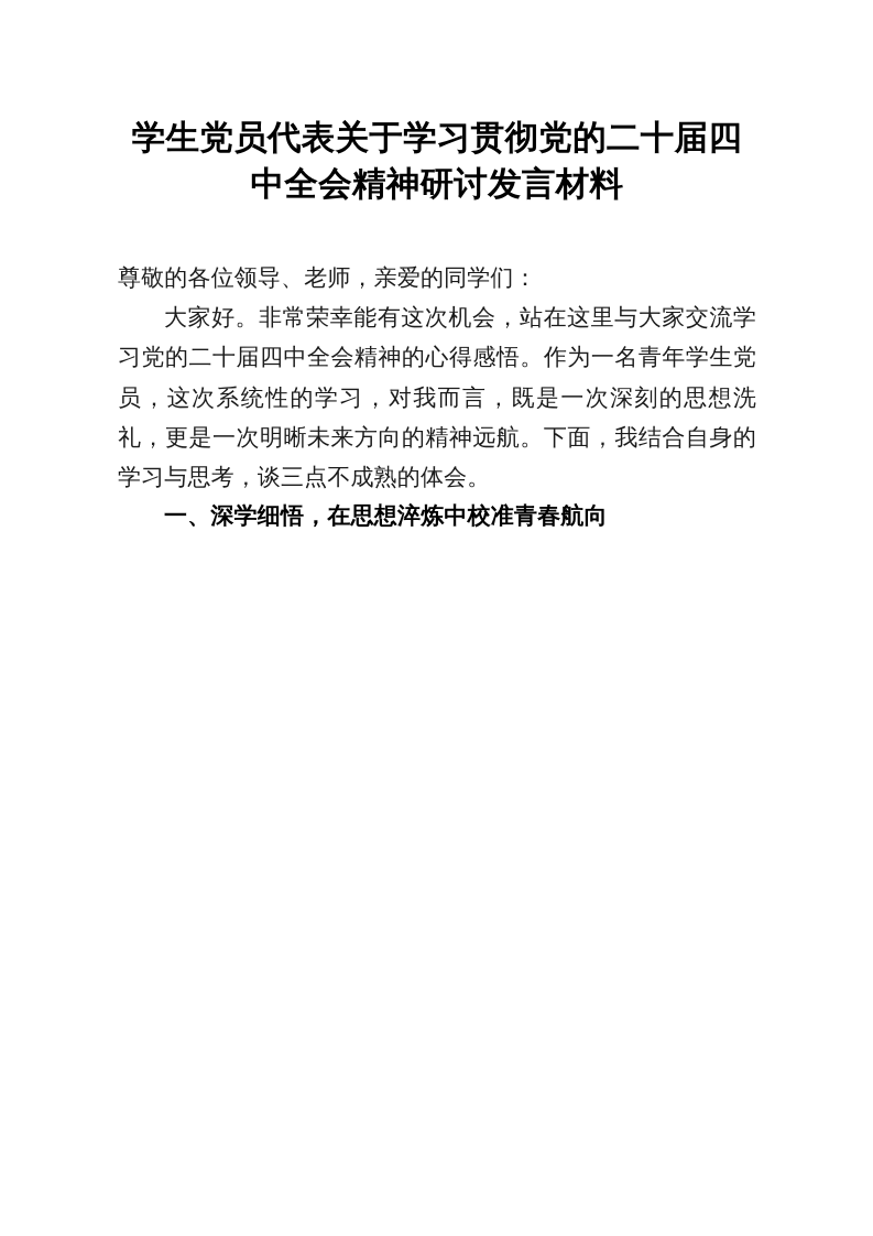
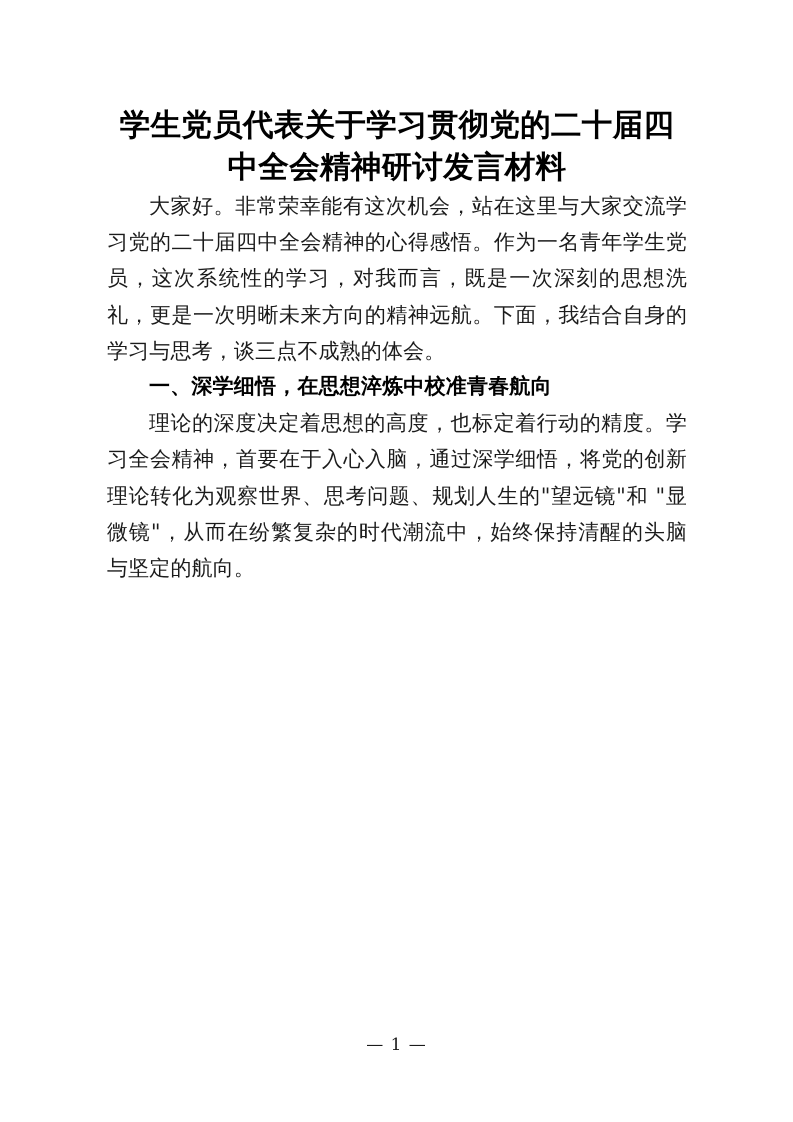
  学生党员代表关于学习贯彻党的二十届四
  中全会精神研讨发言材料
- 尊敬的各位领导、老师，亲爱的同学们：
  大家好。非常荣幸能有这次机会，站在这里与大家交流学习党的二十届四中全会精神的心得感悟。作为一名青年学生党员，这次系统性的学习，对我而言，既是一次深刻的思想洗礼，更是一次明晰未来方向的精神远航。下面，我结合自身的学习与思考，谈三点不成熟的体会。
  一、深学细悟，在思想淬炼中校准青春航向
+ 理论的深度决定着思想的高度，也标定着行动的精度。学习全会精神，首要在于入心入脑，通过深学细悟，将党的创新理论转化为观察世界、思考问题、规划人生的"望远镜"和 "显微镜"，从而在纷繁复杂的时代潮流中，始终保持清醒的头脑与坚定的航向。
+ — 1 —
